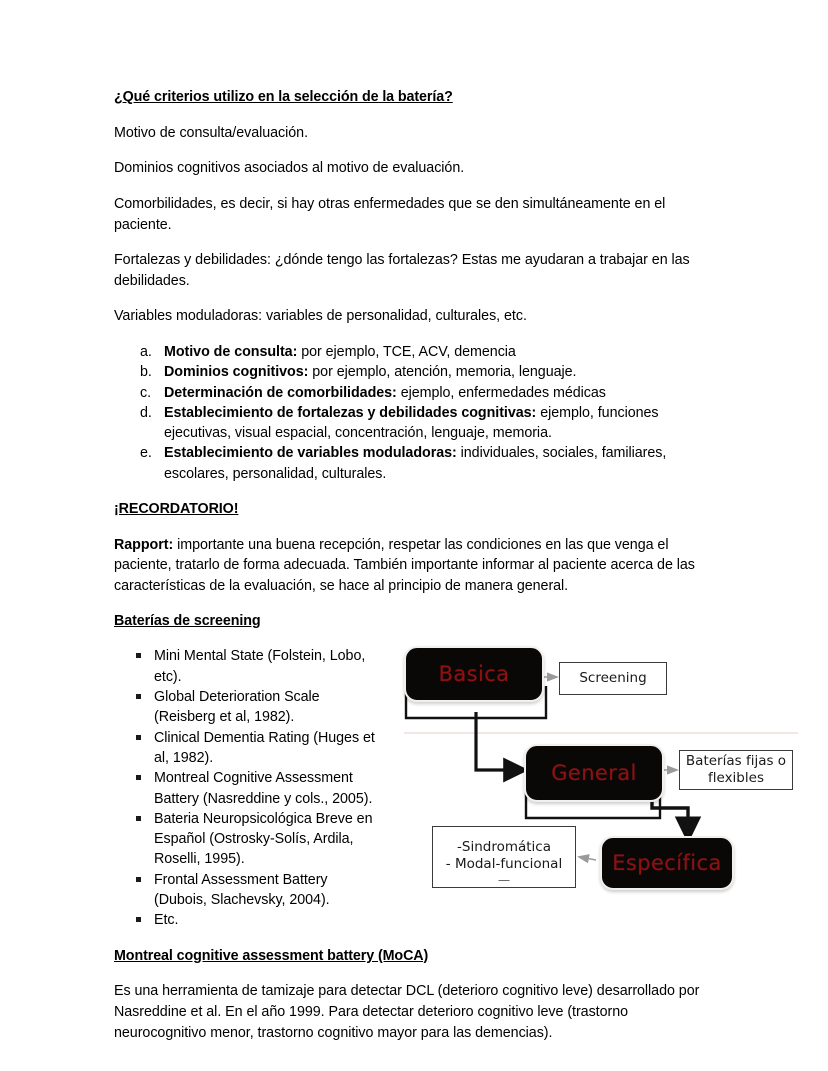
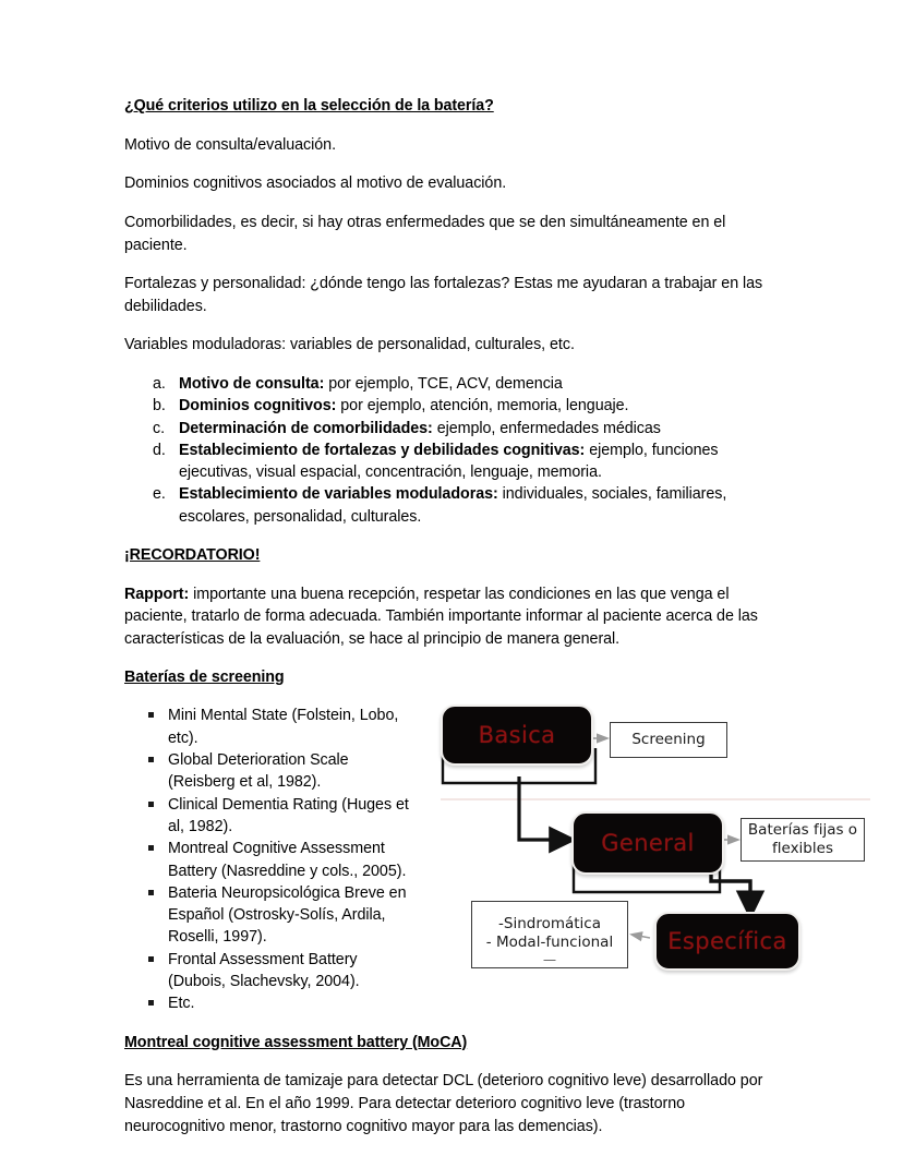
  ¿Qué criterios utilizo en la selección de la batería?
  Motivo de consulta/evaluación.
  Dominios cognitivos asociados al motivo de evaluación.
  Comorbilidades, es decir, si hay otras enfermedades que se den simultáneamente en el paciente.
- Fortalezas y debilidades: ¿dónde tengo las fortalezas? Estas me ayudaran a trabajar en las debilidades.
+ Fortalezas y personalidad: ¿dónde tengo las fortalezas? Estas me ayudaran a trabajar en las debilidades.
  Variables moduladoras: variables de personalidad, culturales, etc.
  a.
  Motivo de consulta: por ejemplo, TCE, ACV, demencia
  b.
  Dominios cognitivos: por ejemplo, atención, memoria, lenguaje.
  c.
  Determinación de comorbilidades: ejemplo, enfermedades médicas
  d.
  Establecimiento de fortalezas y debilidades cognitivas: ejemplo, funciones ejecutivas, visual espacial, concentración, lenguaje, memoria.
  e.
  Establecimiento de variables moduladoras: individuales, sociales, familiares, escolares, personalidad, culturales.
  ¡RECORDATORIO!
  Rapport: importante una buena recepción, respetar las condiciones en las que venga el paciente, tratarlo de forma adecuada. También importante informar al paciente acerca de las características de la evaluación, se hace al principio de manera general.
  Baterías de screening
  Mini Mental State (Folstein, Lobo, etc).
  Global Deterioration Scale (Reisberg et al, 1982).
  Clinical Dementia Rating (Huges et al, 1982).
  Montreal Cognitive Assessment Battery (Nasreddine y cols., 2005).
- Bateria Neuropsicológica Breve en Español (Ostrosky-Solís, Ardila, Roselli, 1995).
+ Bateria Neuropsicológica Breve en Español (Ostrosky-Solís, Ardila, Roselli, 1997).
  Frontal Assessment Battery (Dubois, Slachevsky, 2004).
  Etc.
  Basica
  General
  Específica
  Screening
  Baterías fijas o flexibles
  -Sindromática
  - Modal-funcional
  Montreal cognitive assessment battery (MoCA)
  Es una herramienta de tamizaje para detectar DCL (deterioro cognitivo leve) desarrollado por Nasreddine et al. En el año 1999. Para detectar deterioro cognitivo leve (trastorno neurocognitivo menor, trastorno cognitivo mayor para las demencias).
